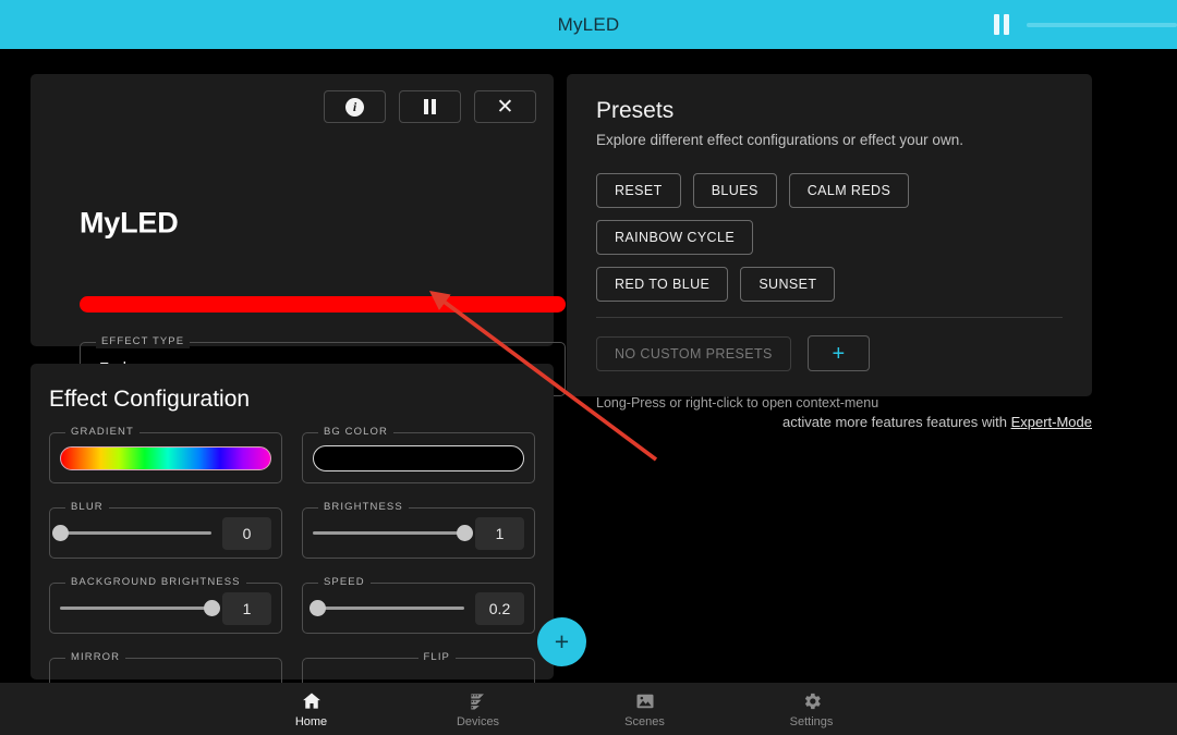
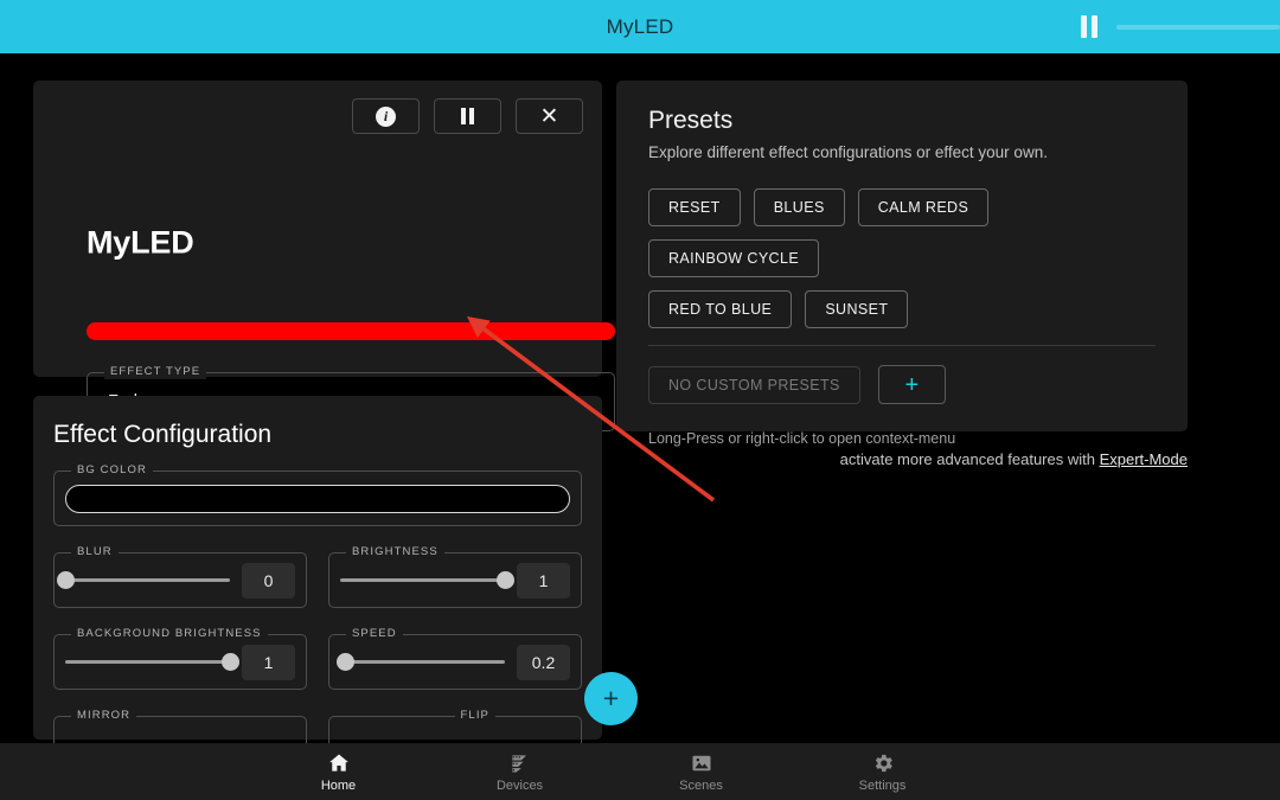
  MyLED
  i
  ✕
  MyLED
  EFFECT TYPE
  Effect Configuration
- GRADIENT
  BG COLOR
  BLUR
  0
  BRIGHTNESS
  1
  BACKGROUND BRIGHTNESS
  1
  SPEED
  0.2
  MIRROR
  FLIP
  Presets
  Explore different effect configurations or effect your own.
  RESET
  BLUES
  CALM REDS
  RAINBOW CYCLE
  RED TO BLUE
  SUNSET
  NO CUSTOM PRESETS
  +
  Long-Press or right-click to open context-menu
- activate more features features with Expert-Mode
+ activate more advanced features with Expert-Mode
  +
  Home
  Devices
  Scenes
  Settings
